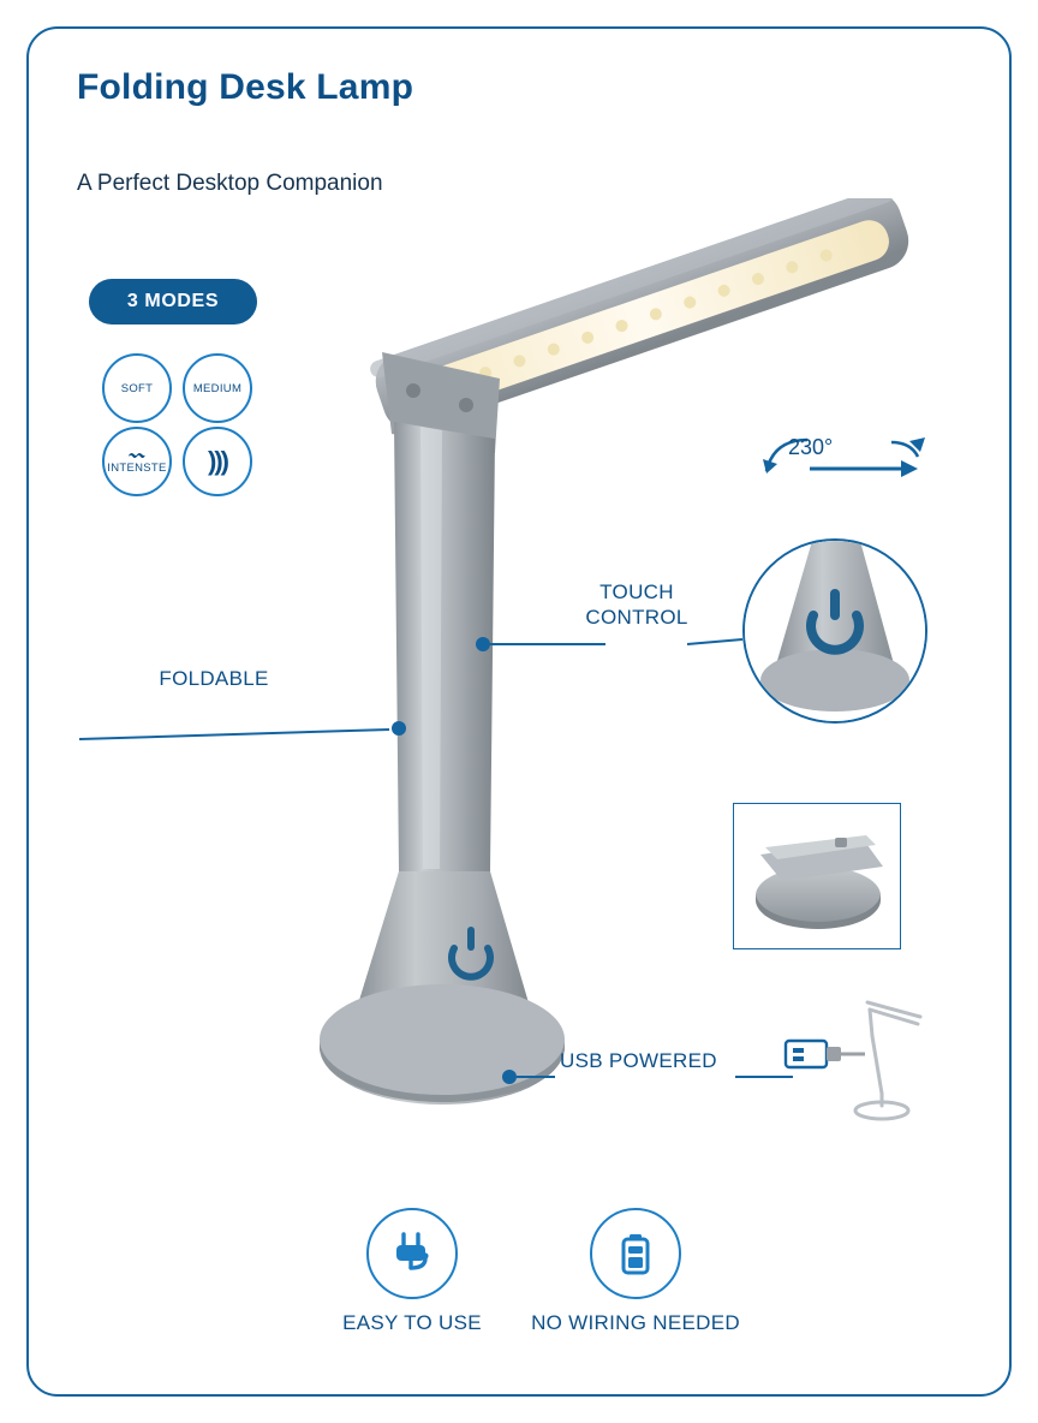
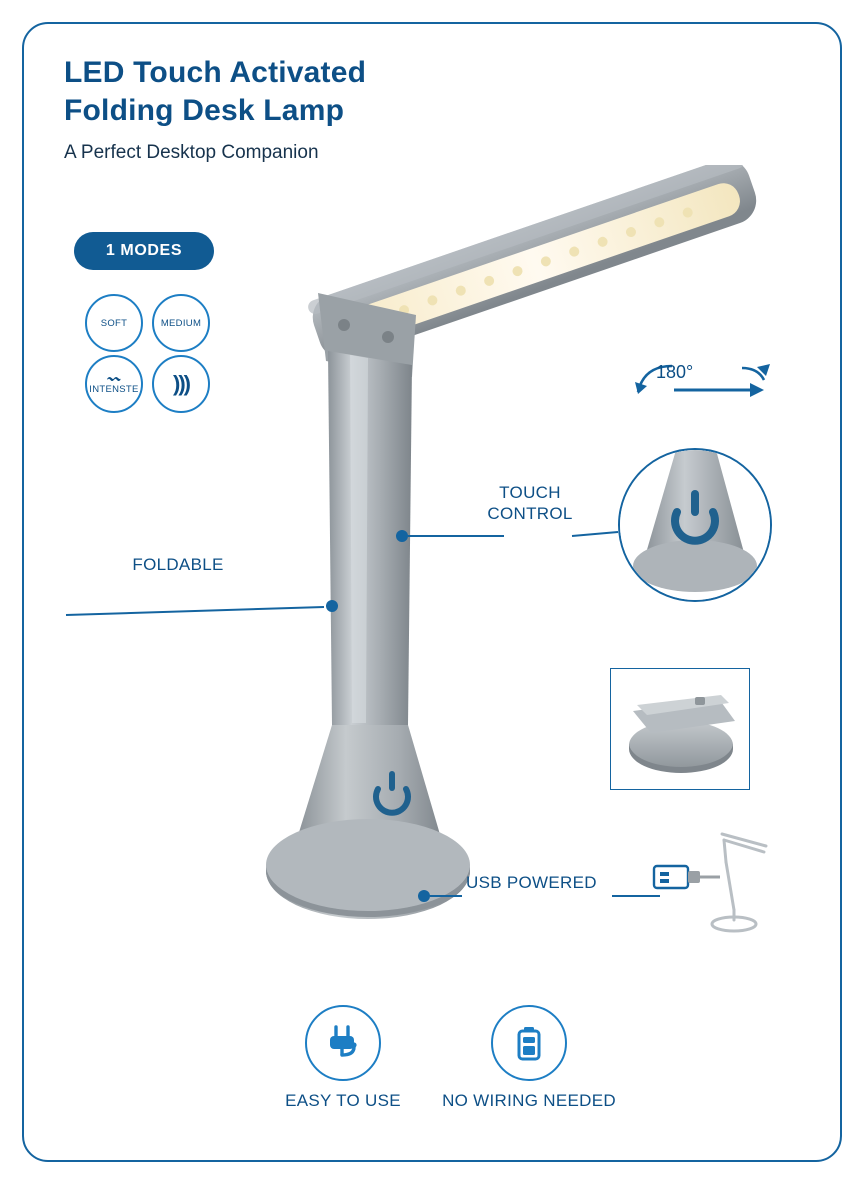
+ LED Touch Activated
  Folding Desk Lamp
  A Perfect Desktop Companion
- 3 MODES
+ 1 MODES
  SOFT
  MEDIUM
  〰
  INTENSTE
  )))
- 230°
+ 180°
  TOUCH
  CONTROL
  FOLDABLE
  USB POWERED
  EASY TO USE
  NO WIRING NEEDED
